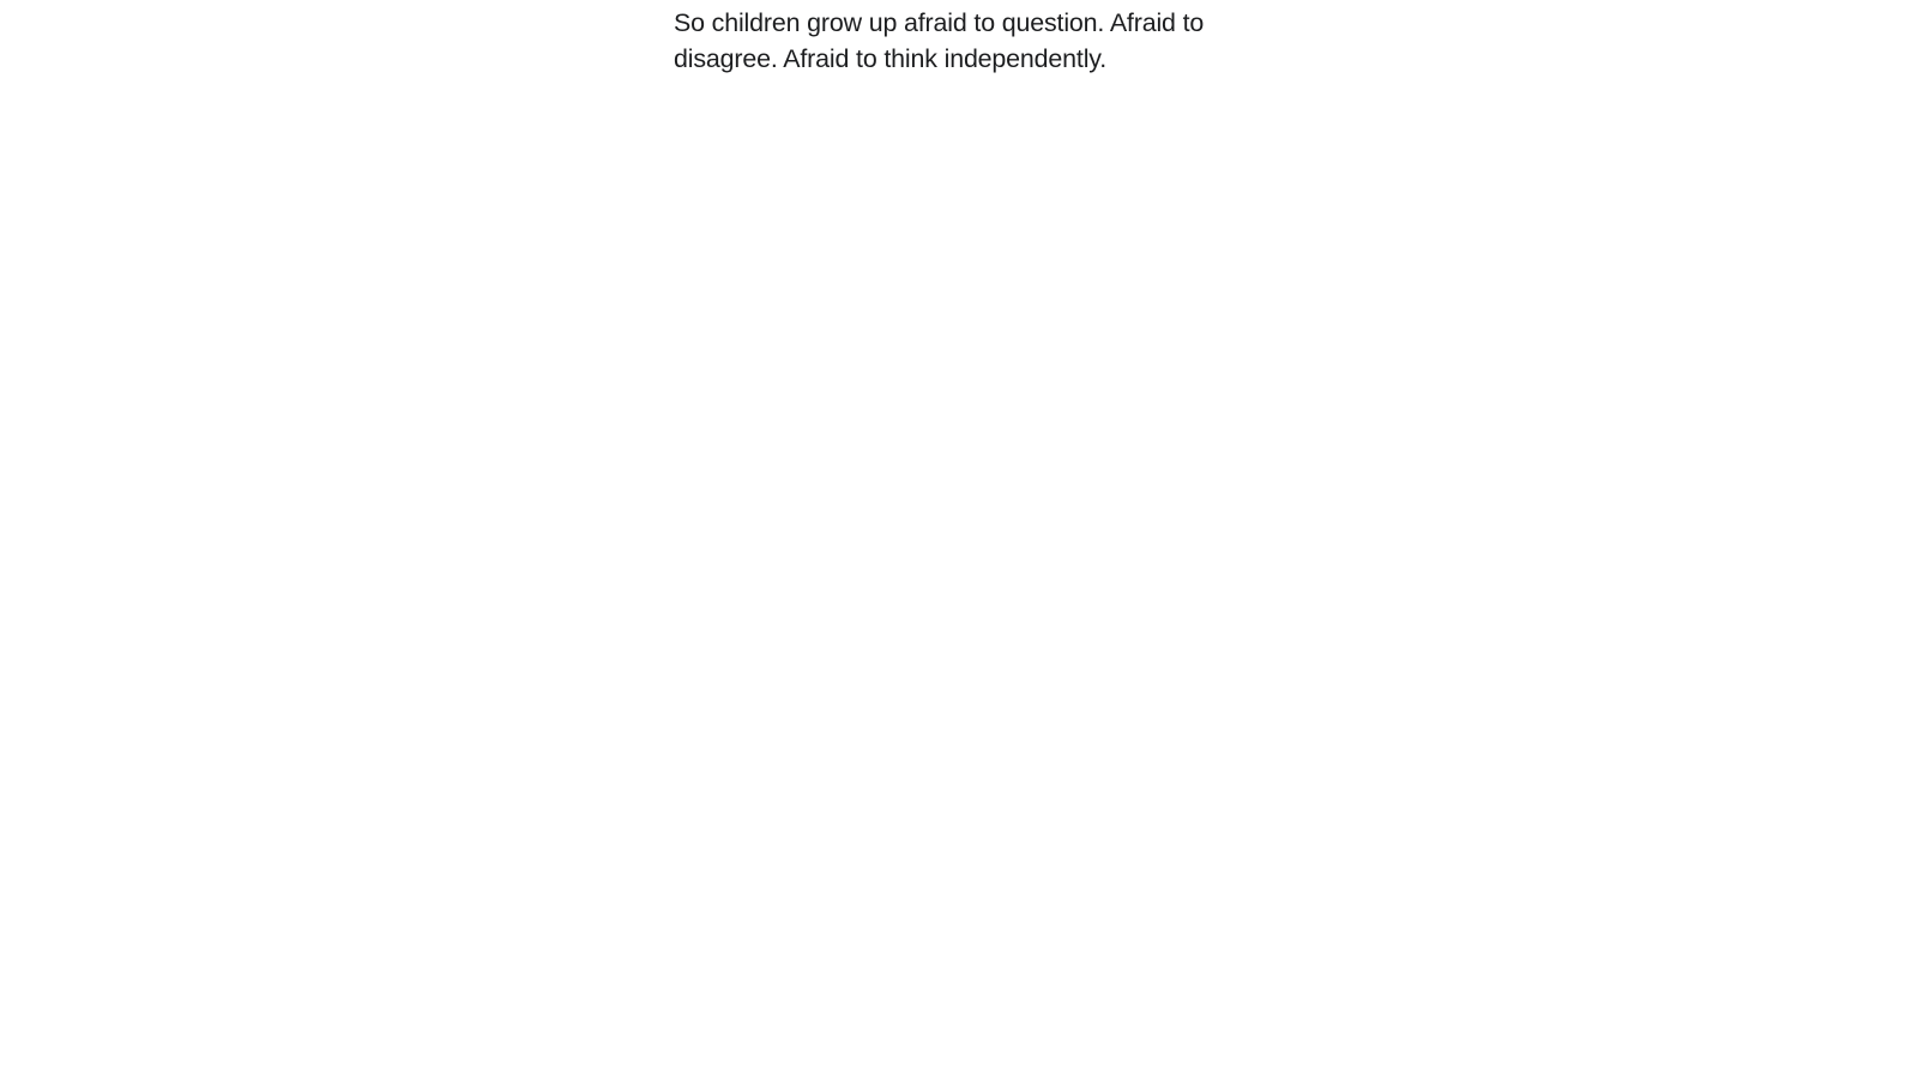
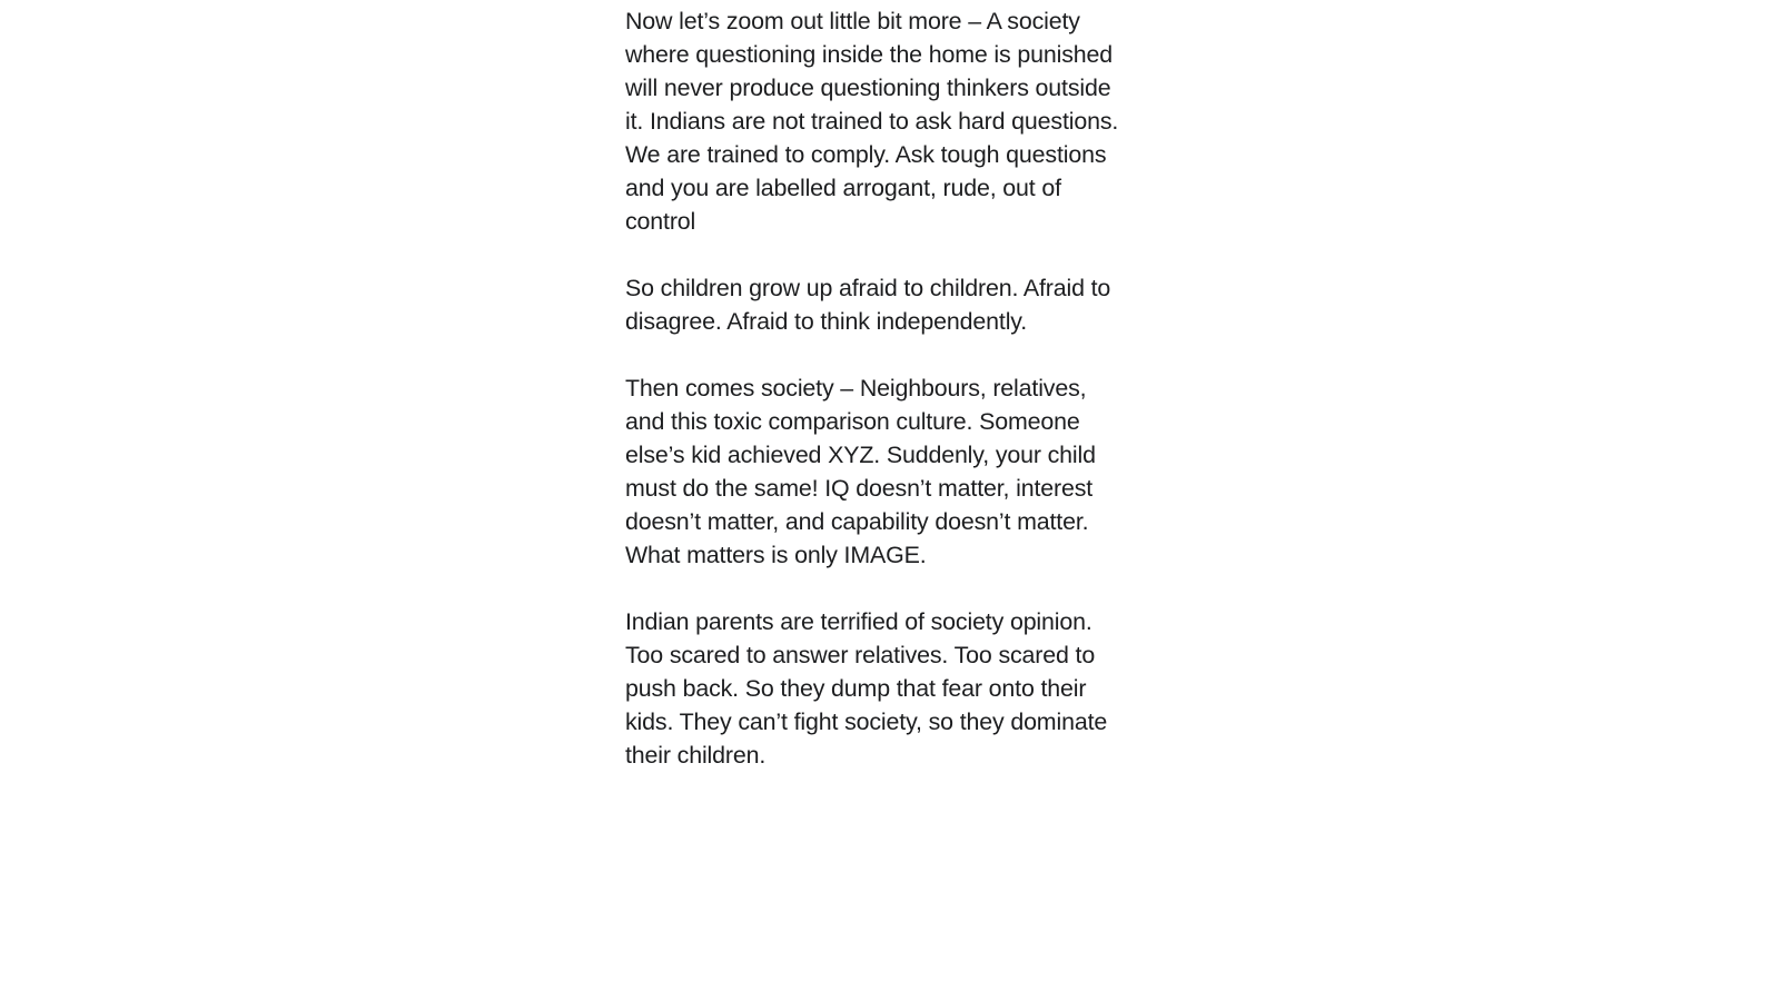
+ Now let’s zoom out little bit more – A society where questioning inside the home is punished will never produce questioning thinkers outside it. Indians are not trained to ask hard questions. We are trained to comply. Ask tough questions and you are labelled arrogant, rude, out of control
- So children grow up afraid to question. Afraid to disagree. Afraid to think independently.
+ So children grow up afraid to children. Afraid to disagree. Afraid to think independently.
+ Then comes society – Neighbours, relatives, and this toxic comparison culture. Someone else’s kid achieved XYZ. Suddenly, your child must do the same! IQ doesn’t matter, interest doesn’t matter, and capability doesn’t matter. What matters is only IMAGE.
+ Indian parents are terrified of society opinion. Too scared to answer relatives. Too scared to push back. So they dump that fear onto their kids. They can’t fight society, so they dominate their children.
